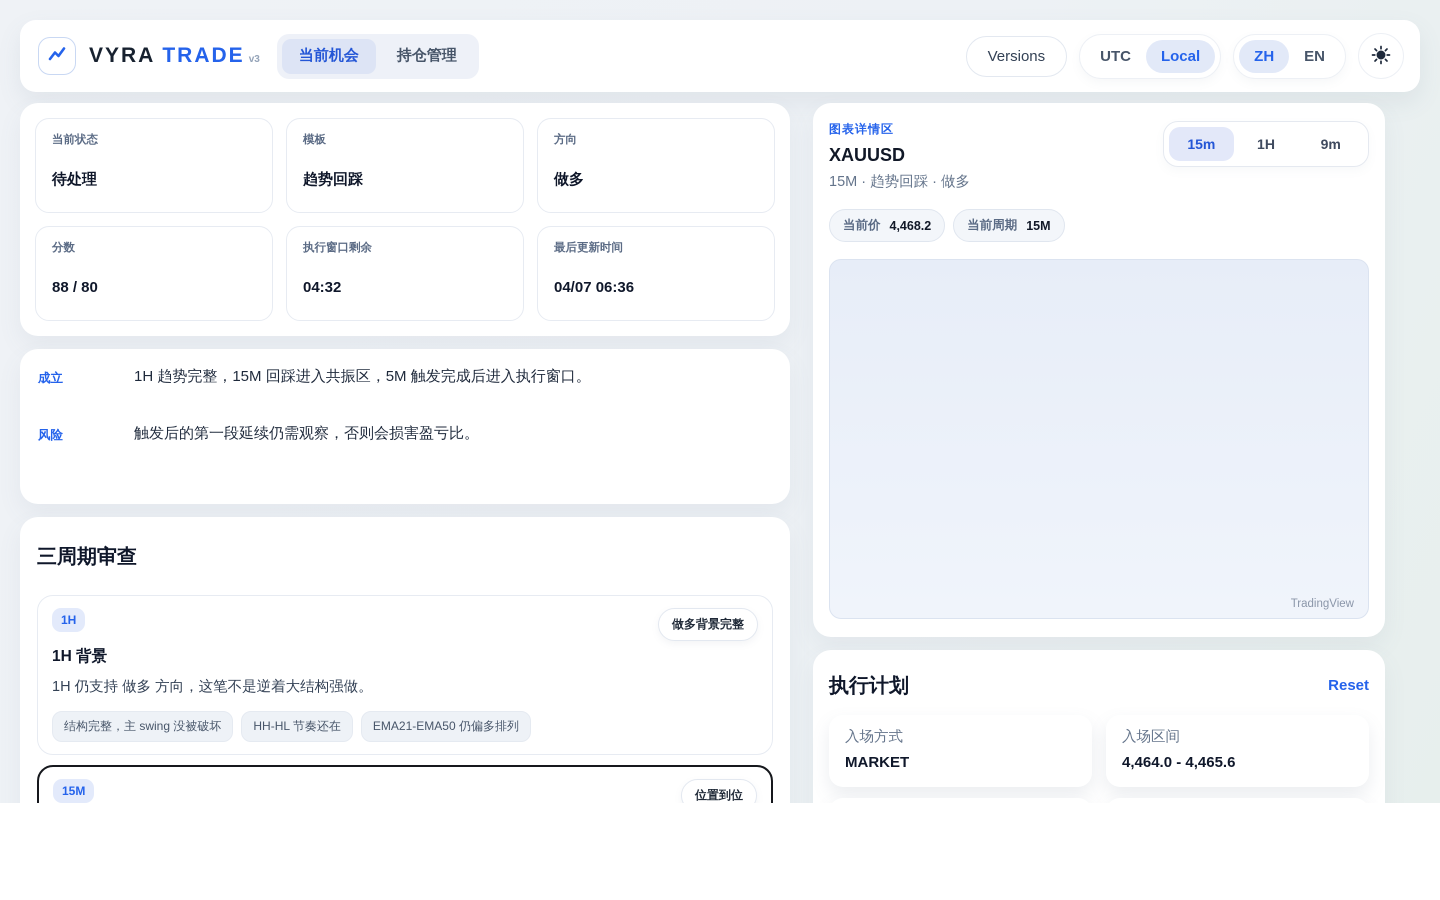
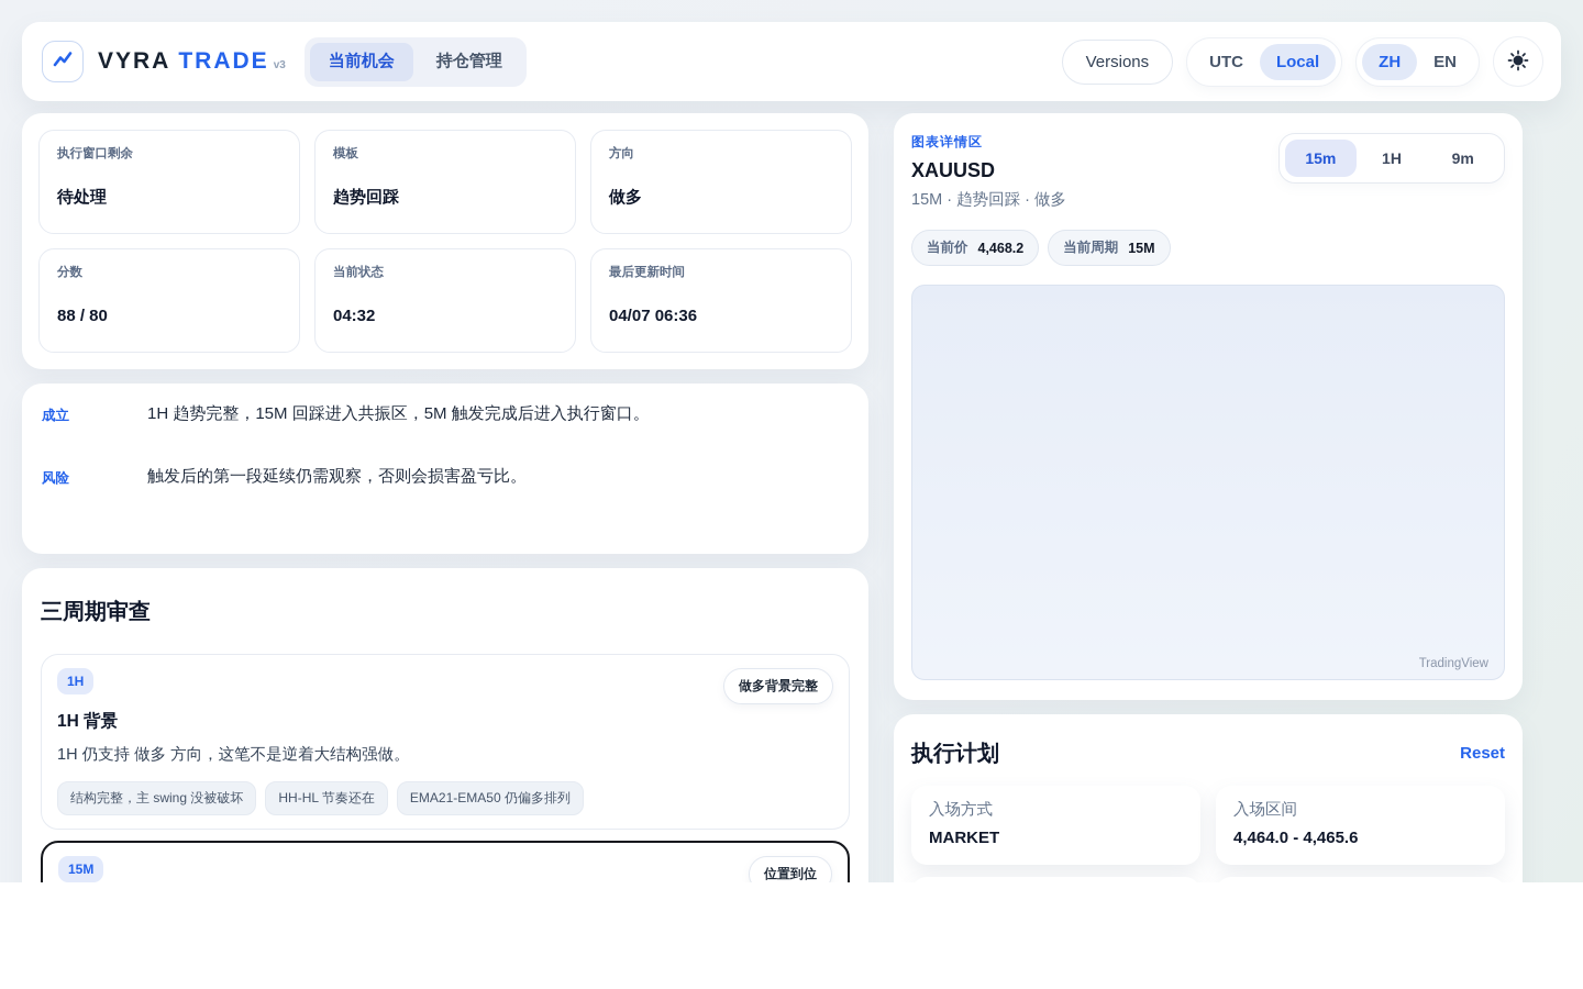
  VYRA
  TRADE
  v3
  当前机会
  持仓管理
  Versions
  UTC
  Local
  ZH
  EN
- 当前状态
+ 执行窗口剩余
  待处理
  模板
  趋势回踩
  方向
  做多
  分数
  88 / 80
- 执行窗口剩余
+ 当前状态
  04:32
  最后更新时间
  04/07 06:36
  成立
  1H 趋势完整，15M 回踩进入共振区，5M 触发完成后进入执行窗口。
  风险
  触发后的第一段延续仍需观察，否则会损害盈亏比。
  三周期审查
  1H
  做多背景完整
  1H 背景
  1H 仍支持 做多 方向，这笔不是逆着大结构强做。
  结构完整，主 swing 没被破坏
  HH-HL 节奏还在
  EMA21-EMA50 仍偏多排列
  15M
  位置到位
  图表详情区
  XAUUSD
  15M · 趋势回踩 · 做多
  15m
  1H
  9m
  当前价
  4,468.2
  当前周期
  15M
  TradingView
  执行计划
  Reset
  入场方式
  MARKET
  入场区间
  4,464.0 - 4,465.6
